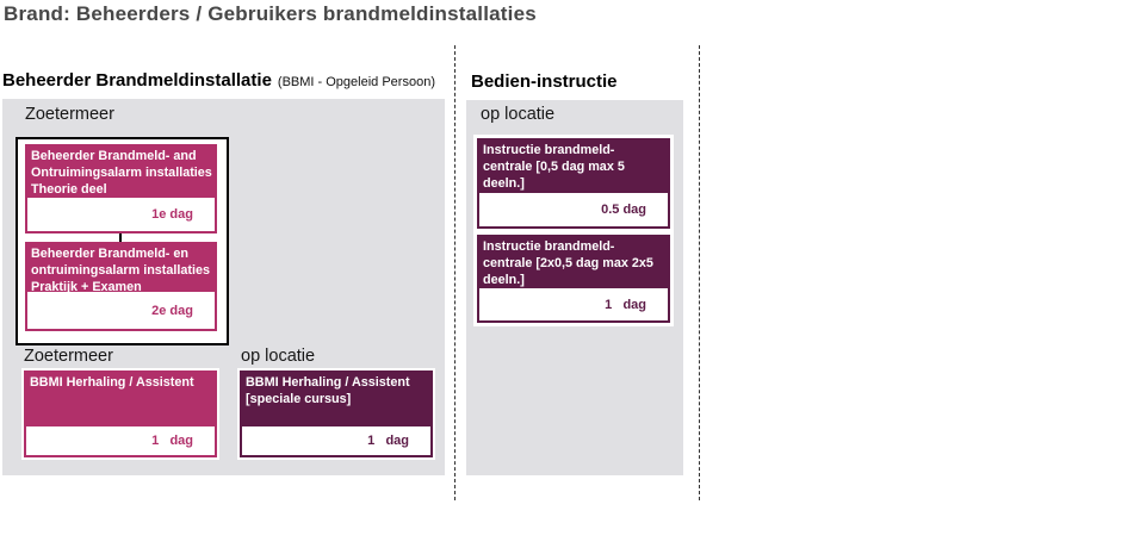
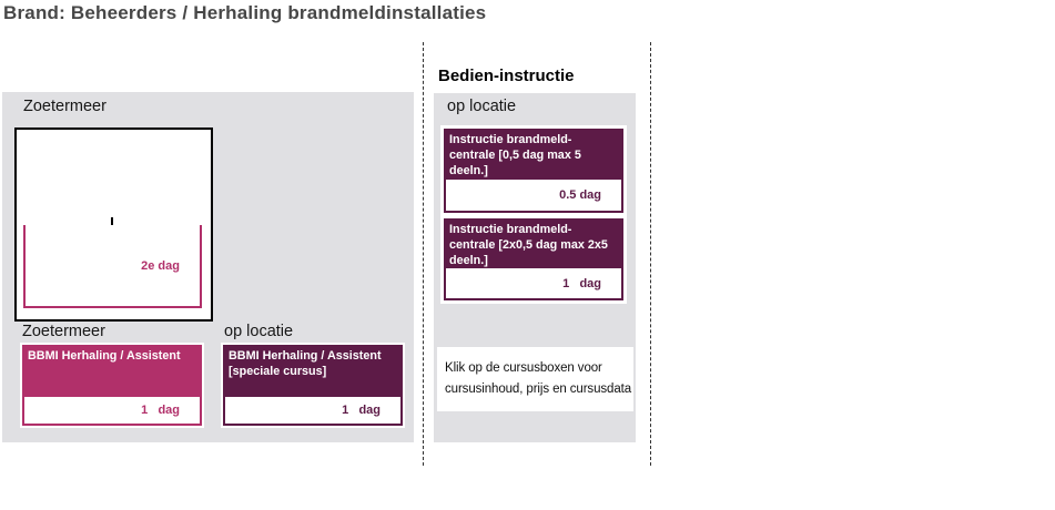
- Brand: Beheerders / Gebruikers brandmeldinstallaties
+ Brand: Beheerders / Herhaling brandmeldinstallaties
- Beheerder Brandmeldinstallatie (BBMI - Opgeleid Persoon)
  Zoetermeer
- Beheerder Brandmeld- and
- Ontruimingsalarm installaties
- Theorie deel
- 1e dag
- Beheerder Brandmeld- en
- ontruimingsalarm installaties
- Praktijk + Examen
  2e dag
  Zoetermeer
  op locatie
  BBMI Herhaling / Assistent
  1 dag
  BBMI Herhaling / Assistent
  [speciale cursus]
  1 dag
  Bedien-instructie
  op locatie
  Instructie brandmeld-
  centrale [0,5 dag max 5
  deeln.]
  0.5 dag
  Instructie brandmeld-
  centrale [2x0,5 dag max 2x5
  deeln.]
  1 dag
+ Klik op de cursusboxen voor
+ cursusinhoud, prijs en cursusdata
